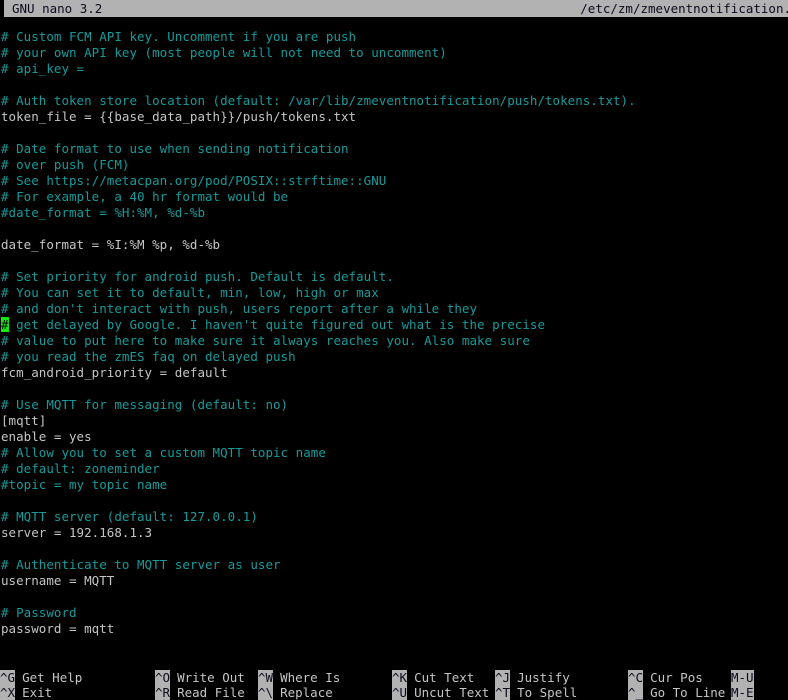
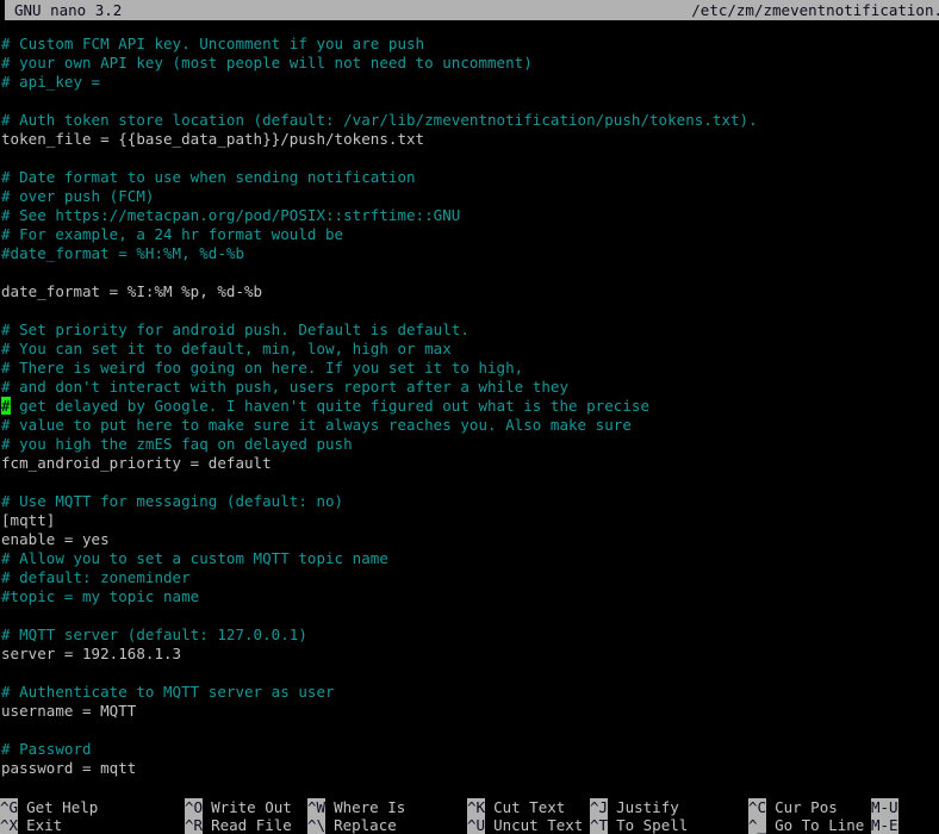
  GNU nano 3.2
  /etc/zm/zmeventnotification.
  # Custom FCM API key. Uncomment if you are push
  # your own API key (most people will not need to uncomment)
  # api_key =
  # Auth token store location (default: /var/lib/zmeventnotification/push/tokens.txt).
  token_file = {{base_data_path}}/push/tokens.txt
  # Date format to use when sending notification
  # over push (FCM)
  # See https://metacpan.org/pod/POSIX::strftime::GNU
- # For example, a 40 hr format would be
+ # For example, a 24 hr format would be
  #date_format = %H:%M, %d-%b
  date_format = %I:%M %p, %d-%b
  # Set priority for android push. Default is default.
  # You can set it to default, min, low, high or max
+ # There is weird foo going on here. If you set it to high,
  # and don't interact with push, users report after a while they
  # get delayed by Google. I haven't quite figured out what is the precise
  # value to put here to make sure it always reaches you. Also make sure
- # you read the zmES faq on delayed push
+ # you high the zmES faq on delayed push
  fcm_android_priority = default
  # Use MQTT for messaging (default: no)
  [mqtt]
  enable = yes
  # Allow you to set a custom MQTT topic name
  # default: zoneminder
  #topic = my topic name
  # MQTT server (default: 127.0.0.1)
  server = 192.168.1.3
  # Authenticate to MQTT server as user
  username = MQTT
  # Password
  password = mqtt
  ^G Get Help
  ^O Write Out
  ^W Where Is
  ^K Cut Text
  ^J Justify
  ^C Cur Pos
  M-U
  ^X Exit
  ^R Read File
  ^\ Replace
  ^U Uncut Text
  ^T To Spell
  ^_ Go To Line
  M-E
